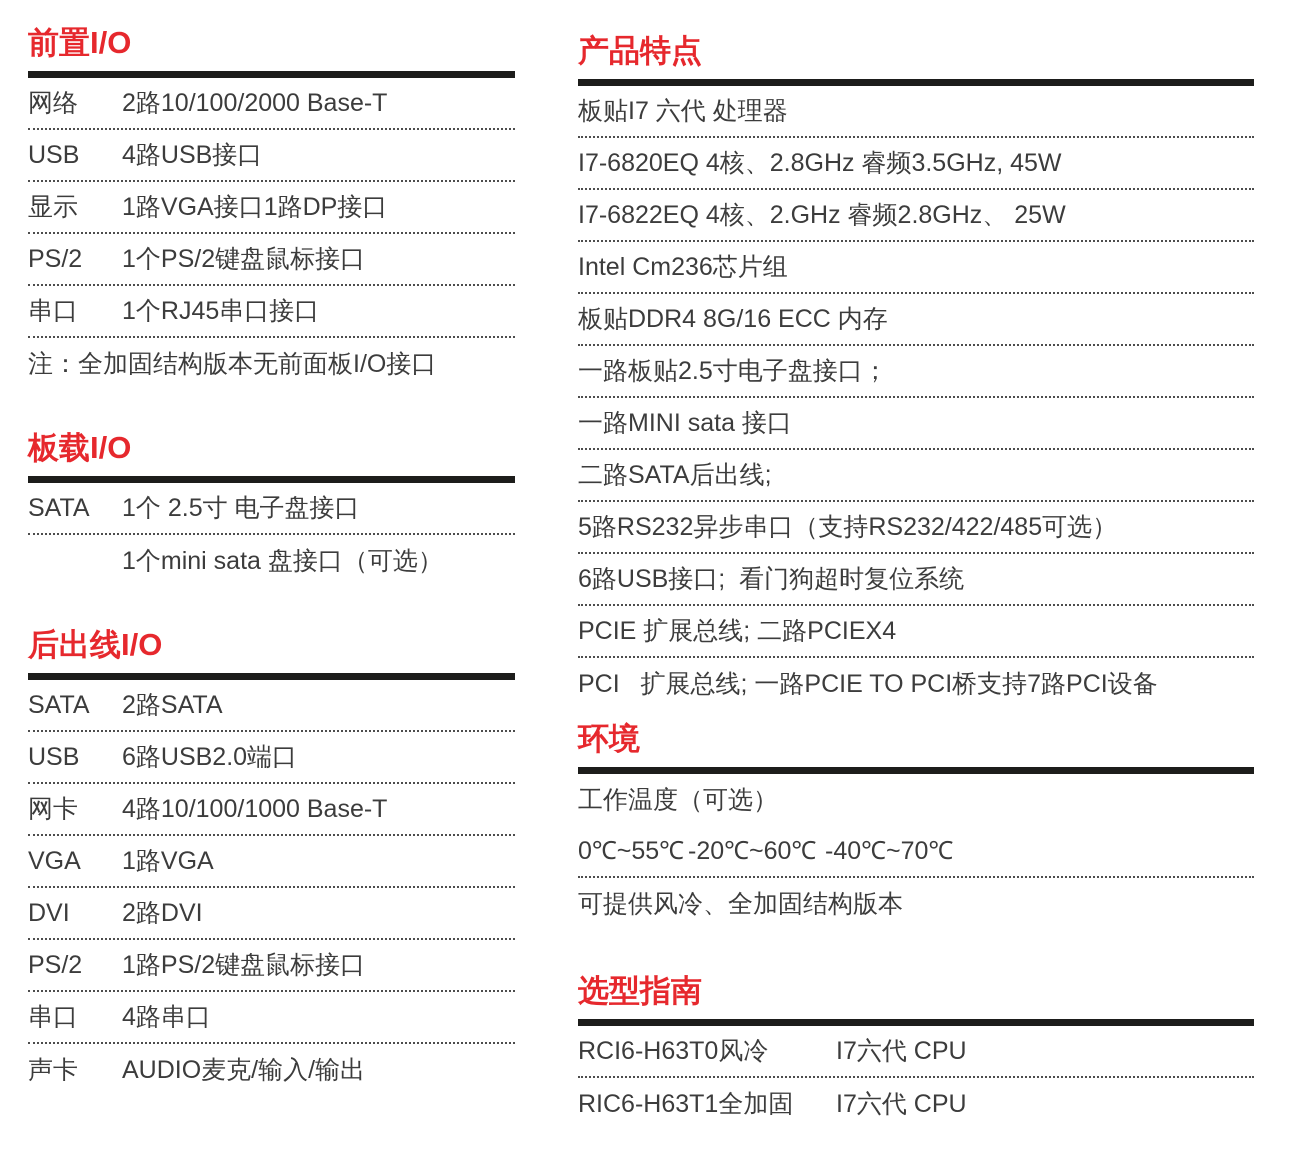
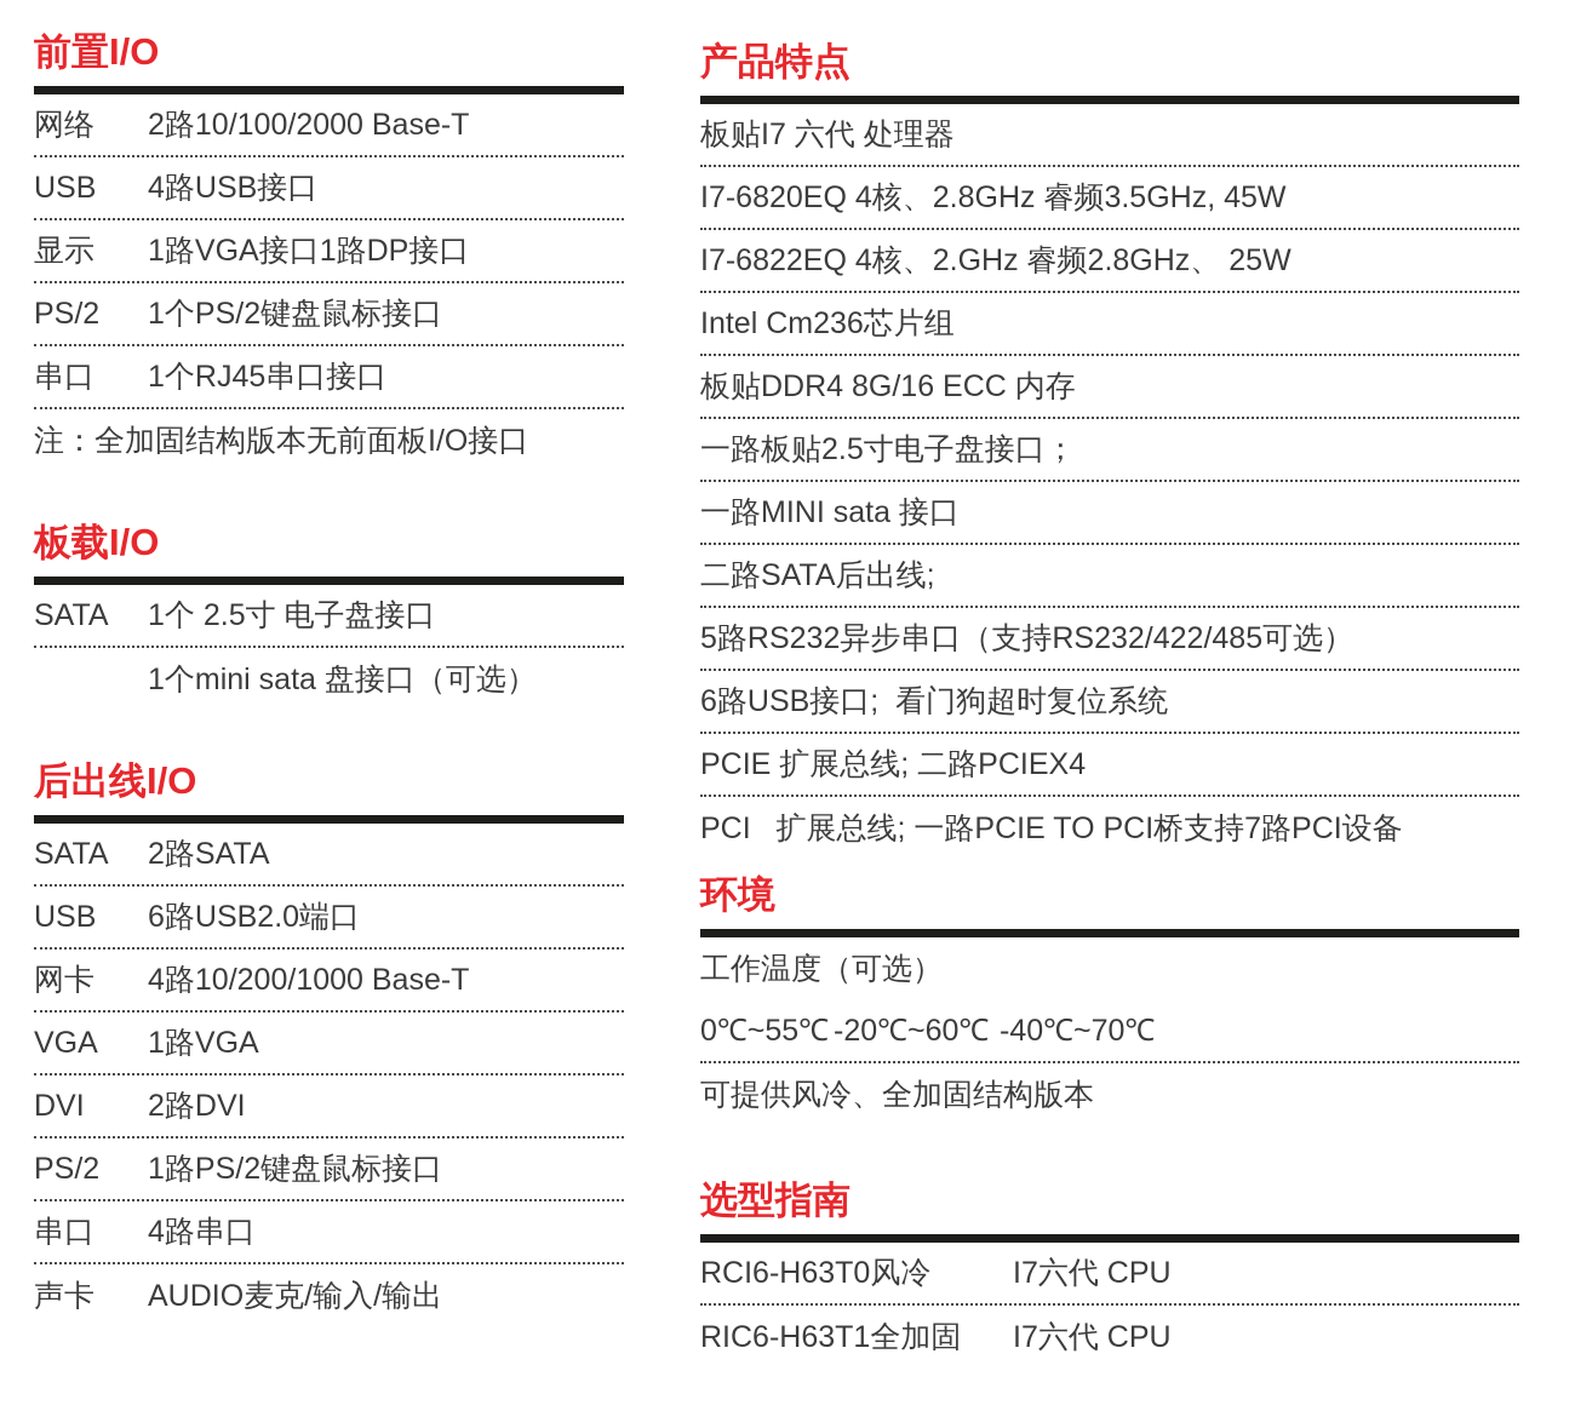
  前置I/O
  网络
  2路10/100/2000 Base-T
  USB
  4路USB接口
  显示
  1路VGA接口1路DP接口
  PS/2
  1个PS/2键盘鼠标接口
  串口
  1个RJ45串口接口
  注：全加固结构版本无前面板I/O接口
  板载I/O
  SATA
  1个 2.5寸 电子盘接口
  1个mini sata 盘接口（可选）
  后出线I/O
  SATA
  2路SATA
  USB
  6路USB2.0端口
  网卡
- 4路10/100/1000 Base-T
+ 4路10/200/1000 Base-T
  VGA
  1路VGA
  DVI
  2路DVI
  PS/2
  1路PS/2键盘鼠标接口
  串口
  4路串口
  声卡
  AUDIO麦克/输入/输出
  产品特点
  板贴I7 六代 处理器
  I7-6820EQ 4核、2.8GHz 睿频3.5GHz, 45W
  I7-6822EQ 4核、2.GHz 睿频2.8GHz、 25W
  Intel Cm236芯片组
  板贴DDR4 8G/16 ECC 内存
  一路板贴2.5寸电子盘接口；
  一路MINI sata 接口
  二路SATA后出线;
  5路RS232异步串口（支持RS232/422/485可选）
  6路USB接口; 看门狗超时复位系统
  PCIE 扩展总线; 二路PCIEX4
  PCI 扩展总线; 一路PCIE TO PCI桥支持7路PCI设备
  环境
  工作温度（可选）
  0℃~55℃
  -20℃~60℃
  -40℃~70℃
  可提供风冷、全加固结构版本
  选型指南
  RCI6-H63T0风冷
  I7六代 CPU
  RIC6-H63T1全加固
  I7六代 CPU
